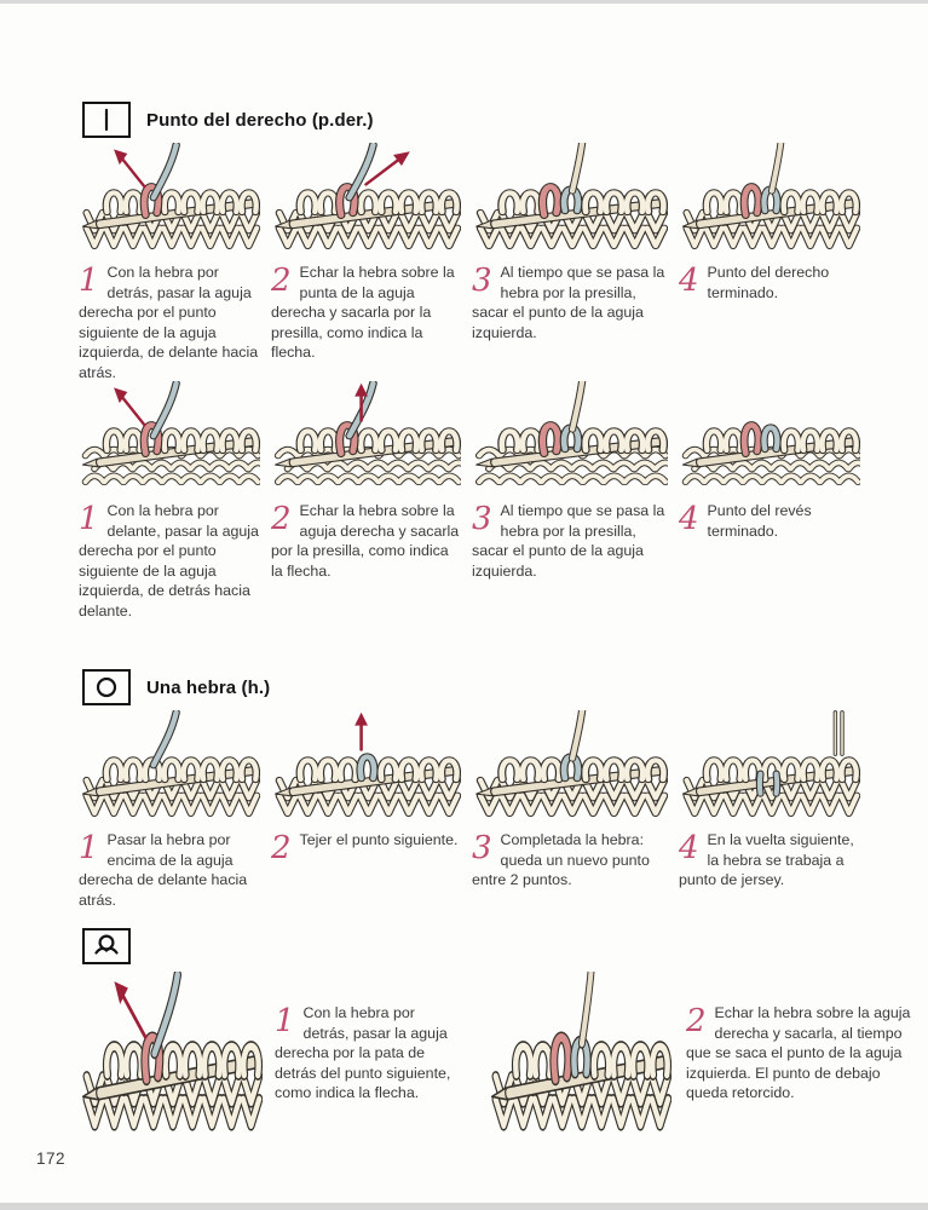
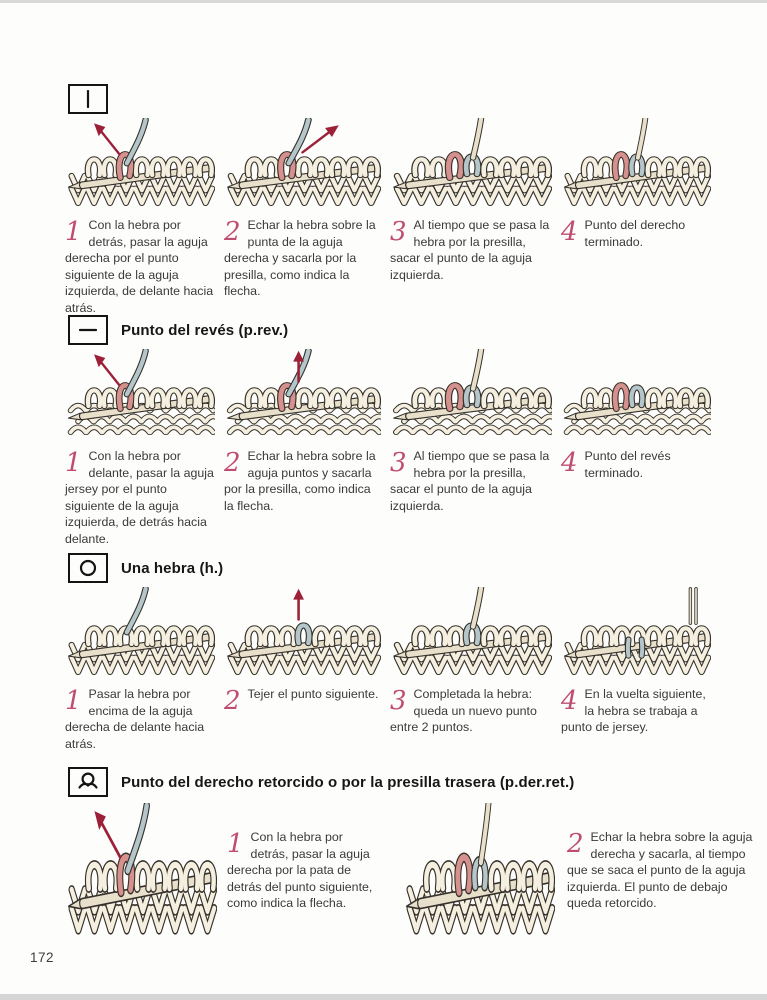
- Punto del derecho (p.der.)
  1
  Con la hebra por detrás, pasar la aguja derecha por el punto siguiente de la aguja izquierda, de delante hacia atrás.
  2
  Echar la hebra sobre la punta de la aguja derecha y sacarla por la presilla, como indica la flecha.
  3
  Al tiempo que se pasa la hebra por la presilla, sacar el punto de la aguja izquierda.
  4
  Punto del derecho terminado.
+ Punto del revés (p.rev.)
  1
- Con la hebra por delante, pasar la aguja derecha por el punto siguiente de la aguja izquierda, de detrás hacia delante.
+ Con la hebra por delante, pasar la aguja jersey por el punto siguiente de la aguja izquierda, de detrás hacia delante.
  2
- Echar la hebra sobre la aguja derecha y sacarla por la presilla, como indica la flecha.
+ Echar la hebra sobre la aguja puntos y sacarla por la presilla, como indica la flecha.
  3
  Al tiempo que se pasa la hebra por la presilla, sacar el punto de la aguja izquierda.
  4
  Punto del revés terminado.
  Una hebra (h.)
  1
  Pasar la hebra por encima de la aguja derecha de delante hacia atrás.
  2
  Tejer el punto siguiente.
  3
  Completada la hebra: queda un nuevo punto entre 2 puntos.
  4
  En la vuelta siguiente, la hebra se trabaja a punto de jersey.
+ Punto del derecho retorcido o por la presilla trasera (p.der.ret.)
  1
  Con la hebra por detrás, pasar la aguja derecha por la pata de detrás del punto siguiente, como indica la flecha.
  2
  Echar la hebra sobre la aguja derecha y sacarla, al tiempo que se saca el punto de la aguja izquierda. El punto de debajo queda retorcido.
  172
